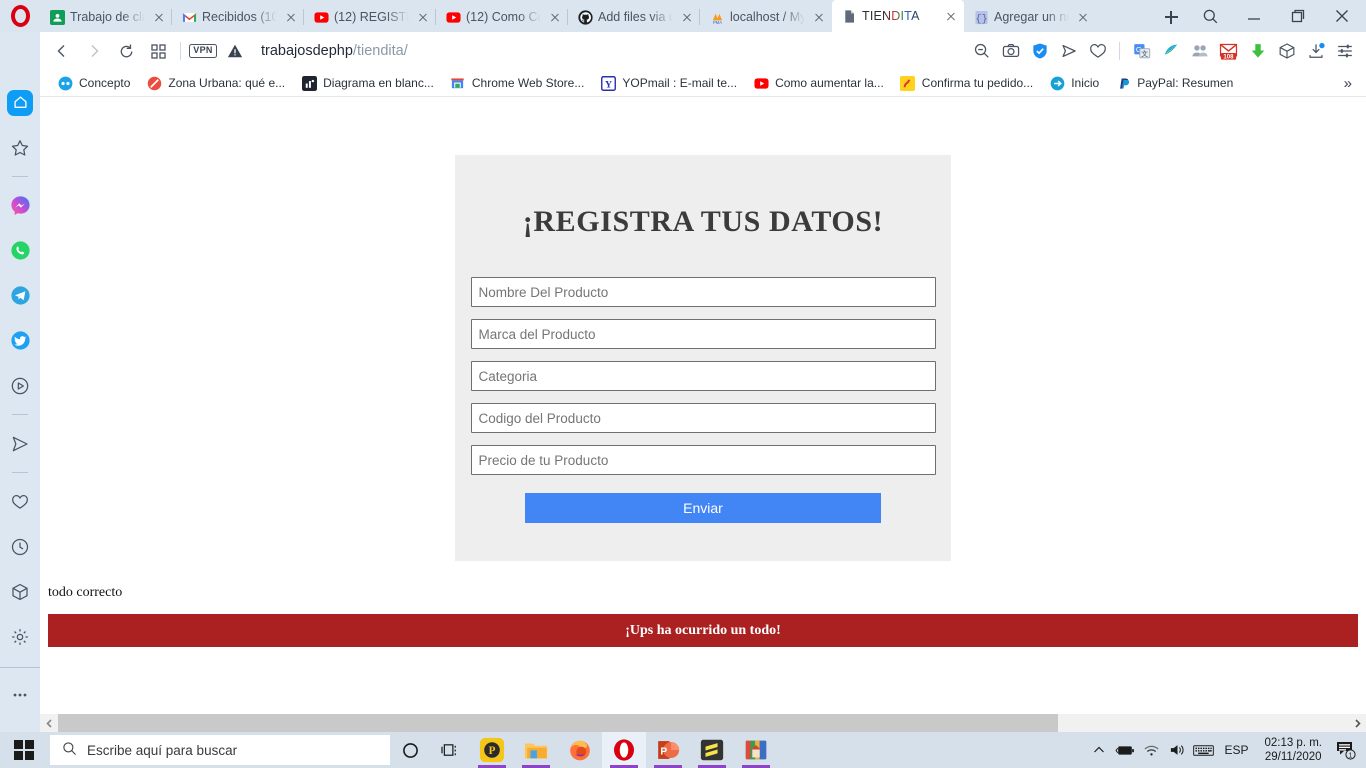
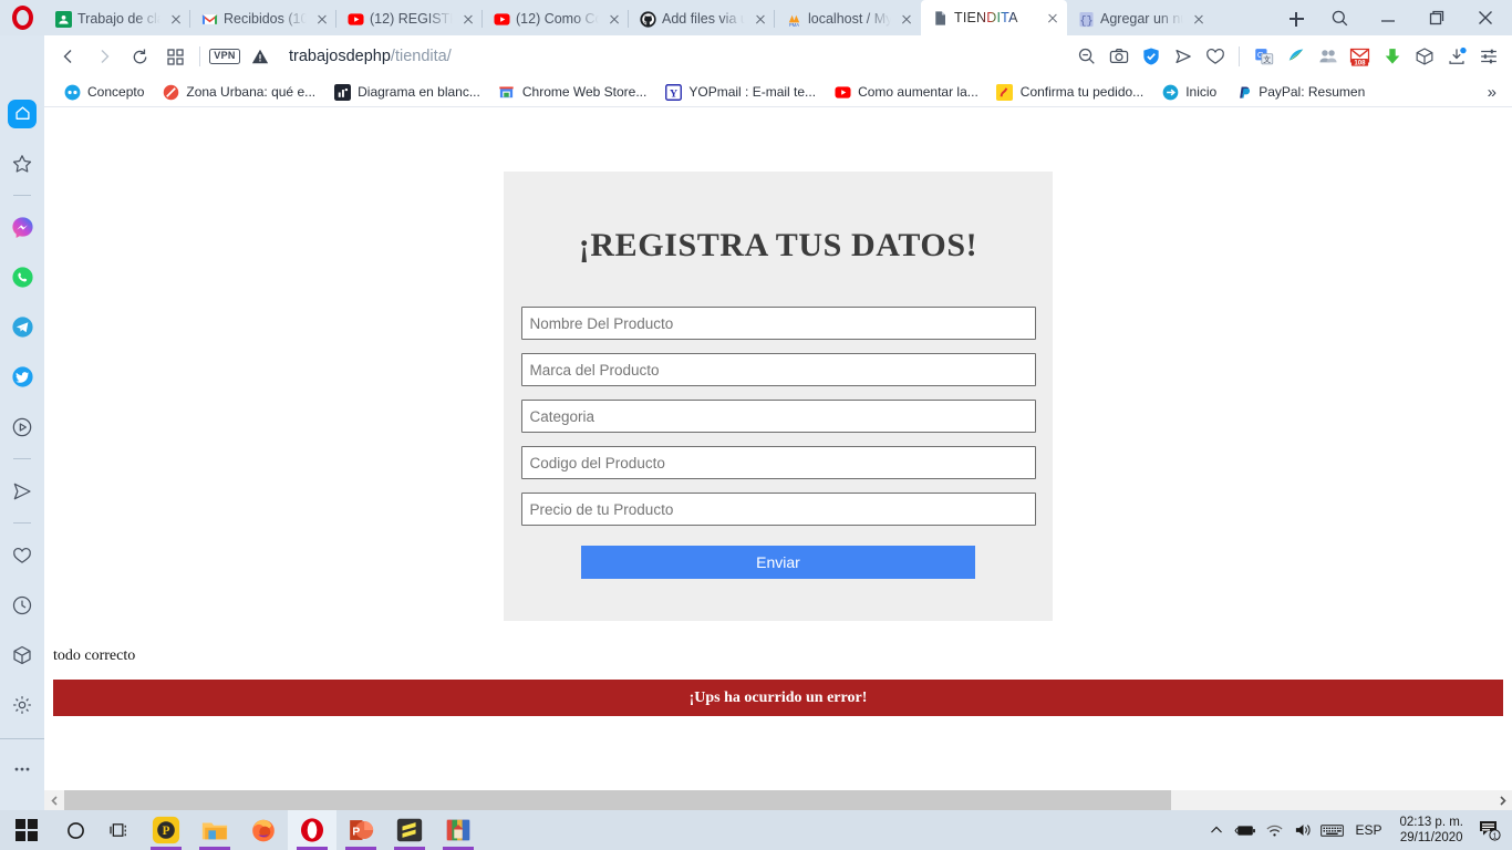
  Trabajo de cl
  Recibidos (10
  (12) REGIST
  (12) Como C
  Add files via u
  localhost / My
  TIENDITA
  {}
  Agregar un n
  VPN
  trabajosdephp
  /tiendita/
  G
  Concepto
  Zona Urbana: qué e...
  Diagrama en blanc...
  Chrome Web Store...
  Y
  YOPmail : E-mail te...
  Como aumentar la...
  Confirma tu pedido...
  Inicio
  PayPal: Resumen
  »
  ¡REGISTRA TUS DATOS!
  Nombre Del Producto
  Marca del Producto
  Categoria
  Codigo del Producto
  Precio de tu Producto
  Enviar
  todo correcto
- ¡Ups ha ocurrido un todo!
+ ¡Ups ha ocurrido un error!
- Escribe aquí para buscar
  P
  P
  ESP
  02:13 p. m.
  29/11/2020
